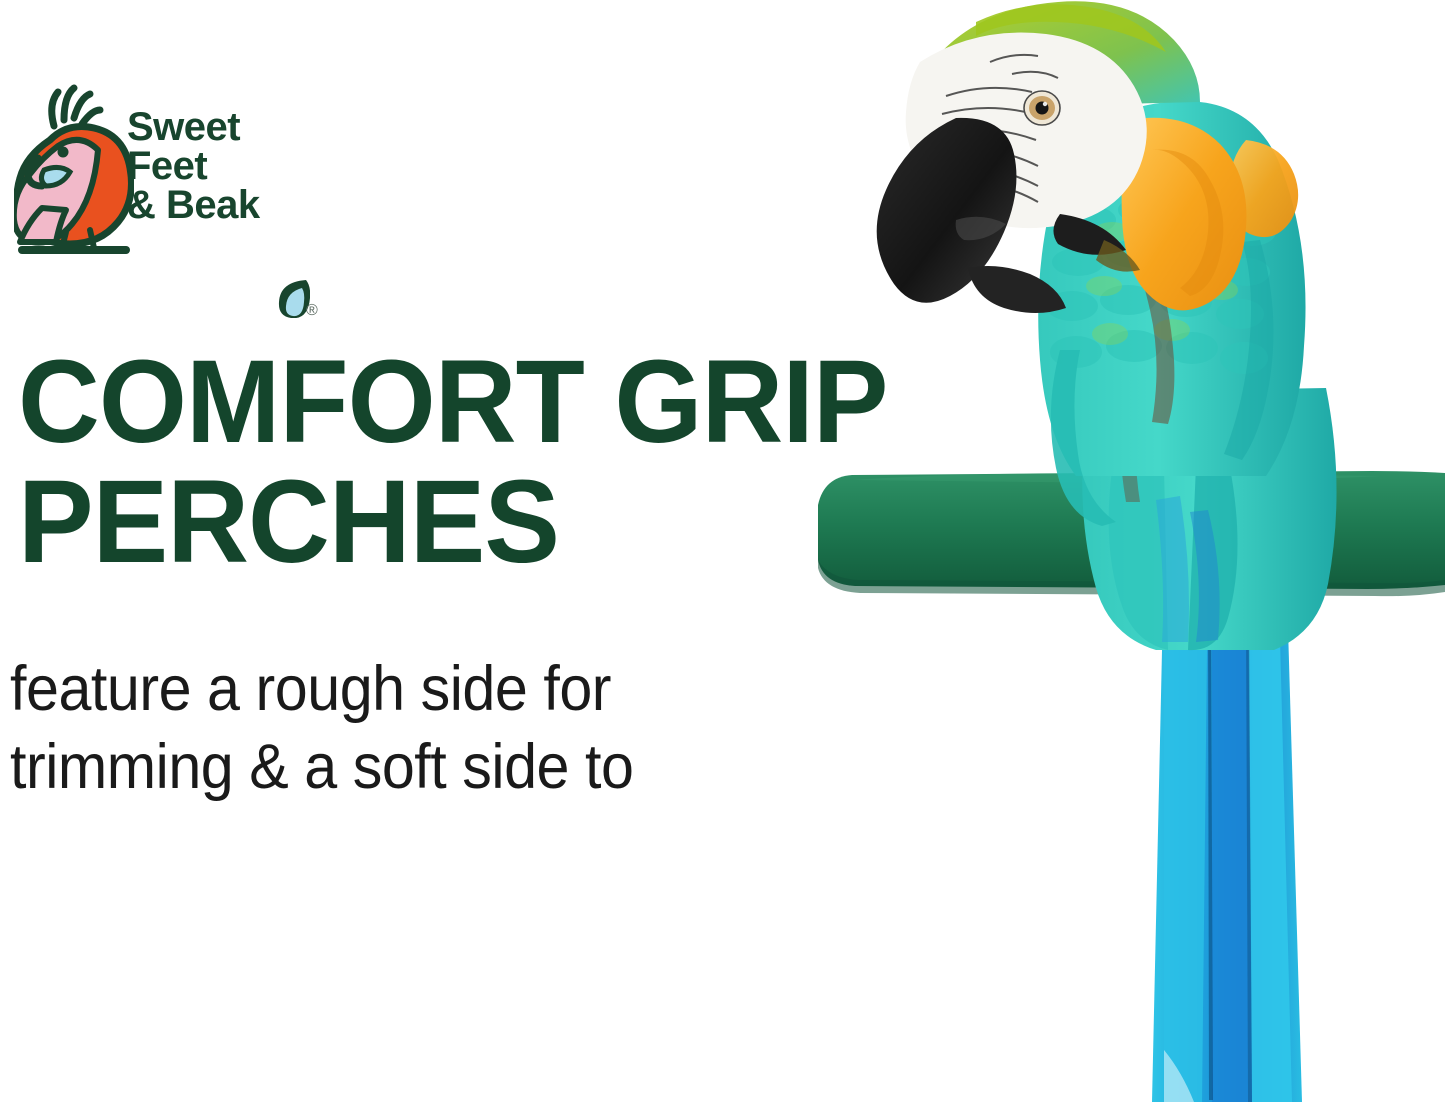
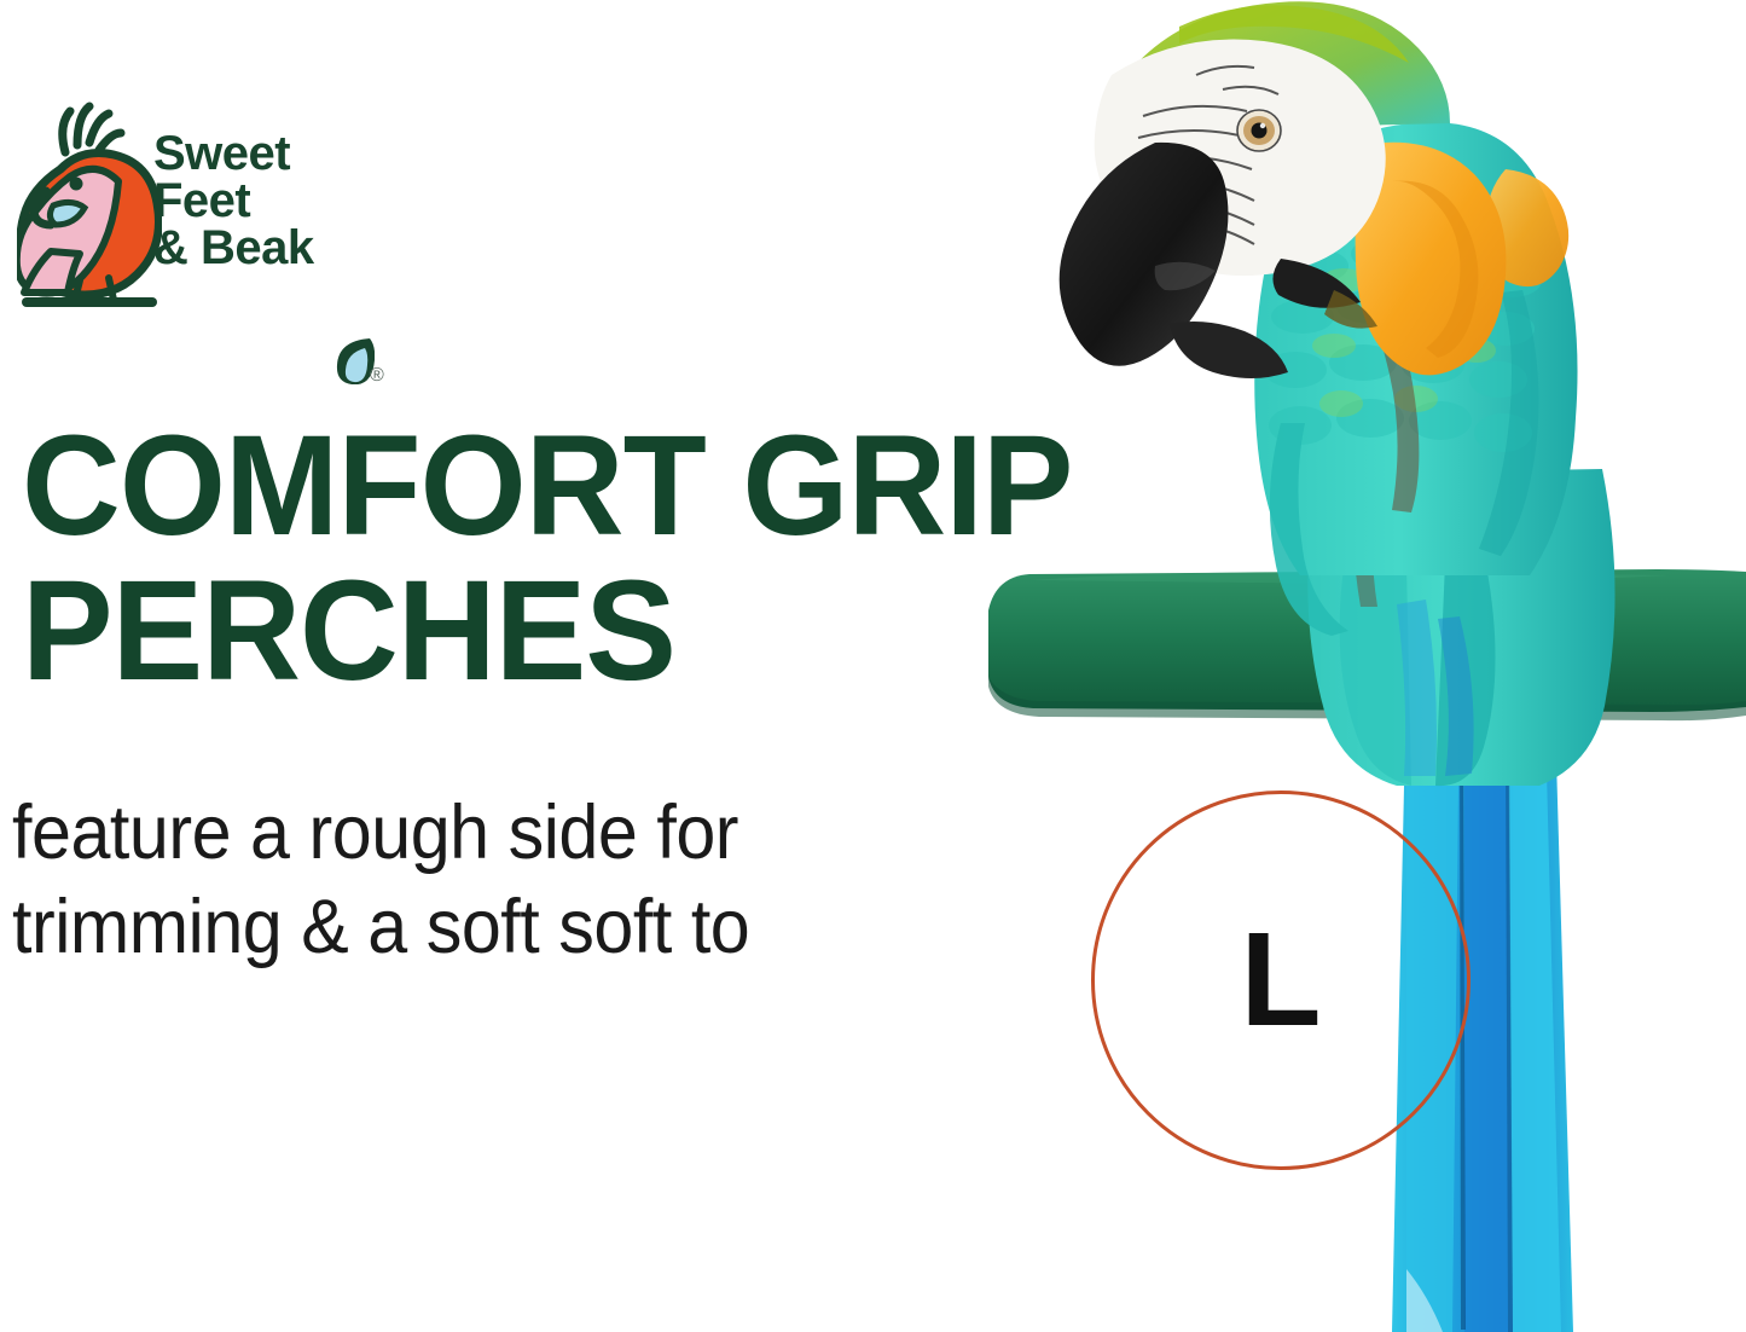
+ L
  Sweet
  Feet
  & Beak
  ®
  COMFORT GRIP
  PERCHES
  feature a rough side for
- trimming & a soft side to
+ trimming & a soft soft to
